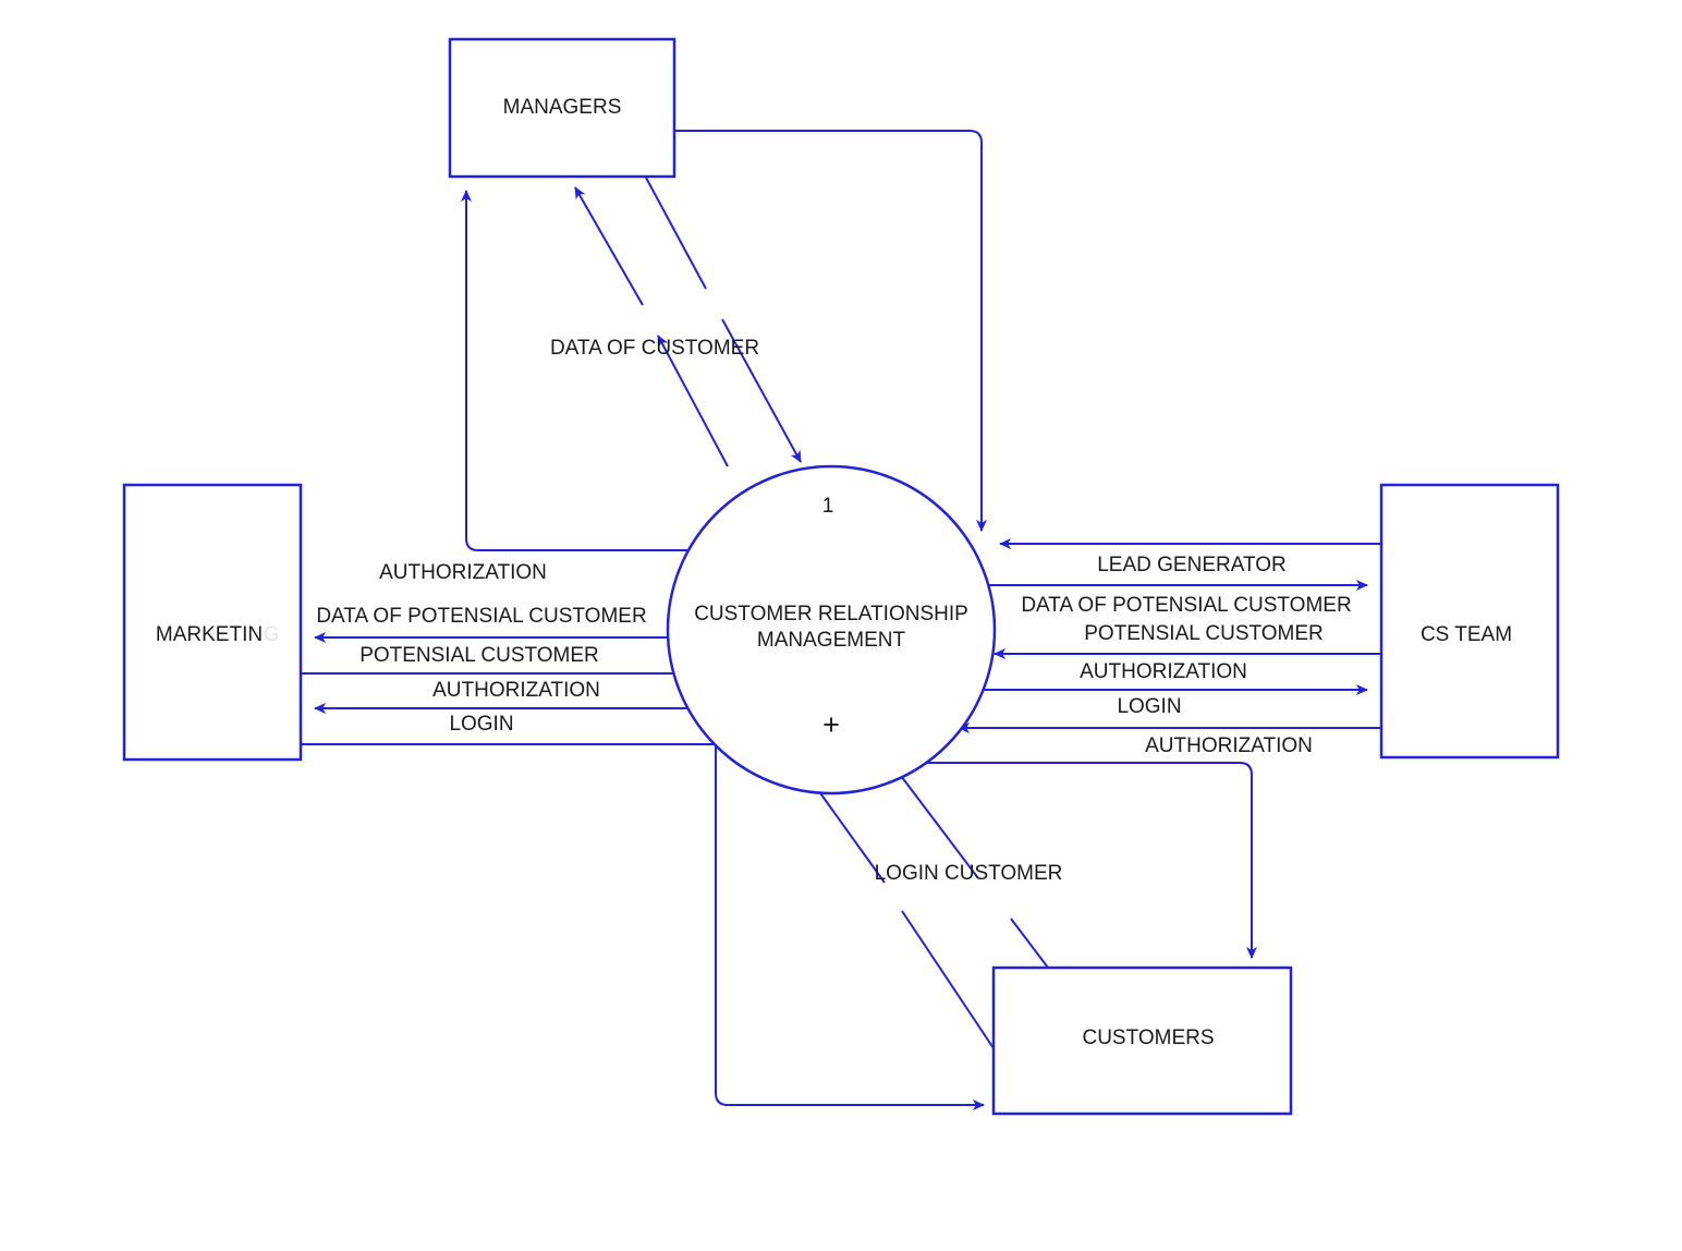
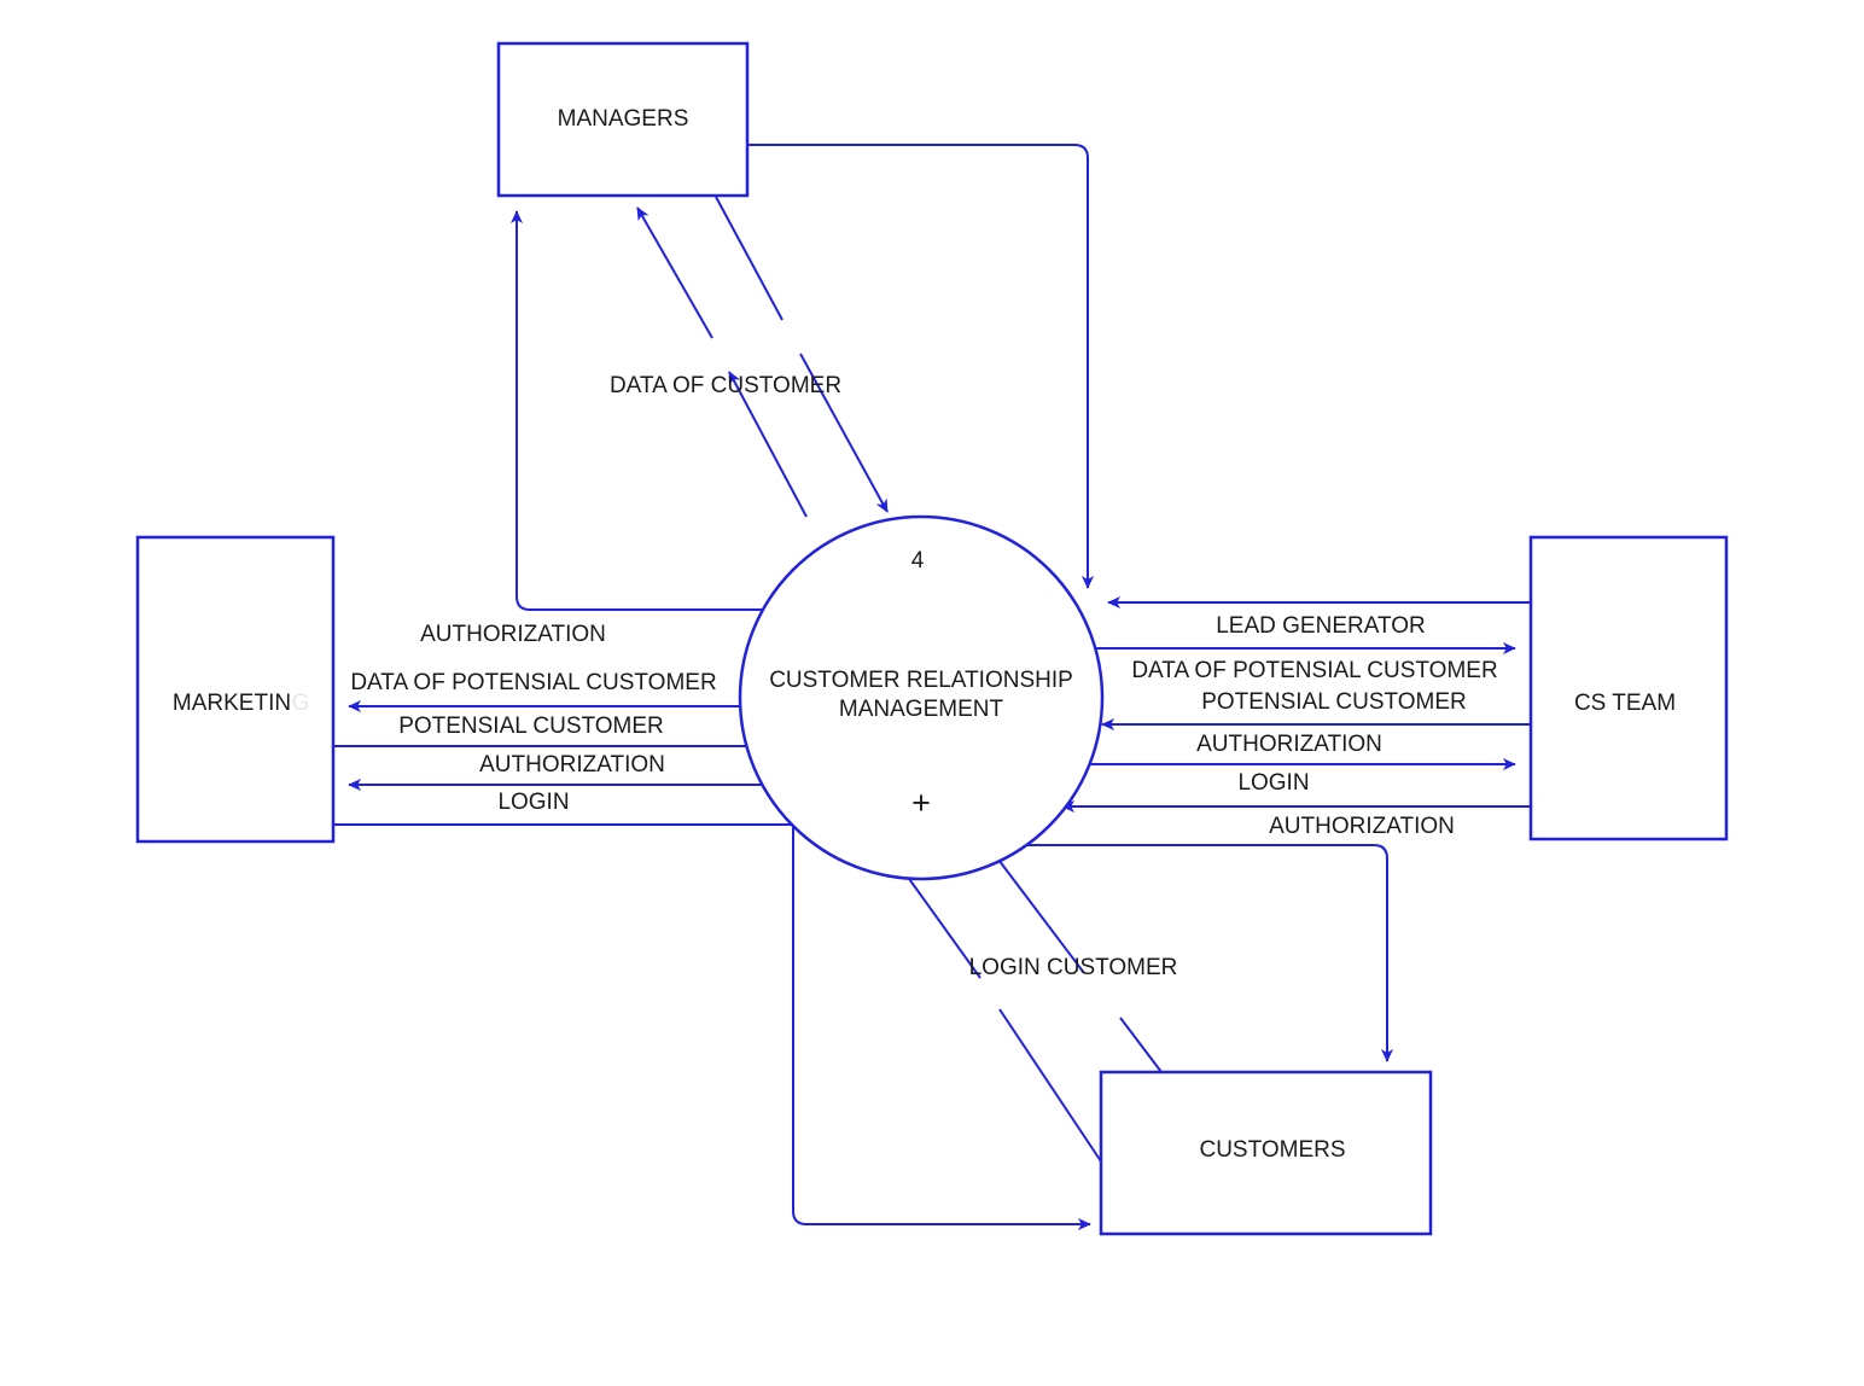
  MANAGERS
  MARKETIN
  G
  CS TEAM
  CUSTOMERS
- 1
+ 4
  CUSTOMER RELATIONSHIP
  MANAGEMENT
  +
  DATA OF CUSTOMER
  AUTHORIZATION
  DATA OF POTENSIAL CUSTOMER
  POTENSIAL CUSTOMER
  AUTHORIZATION
  LOGIN
  LEAD GENERATOR
  DATA OF POTENSIAL CUSTOMER
  POTENSIAL CUSTOMER
  AUTHORIZATION
  LOGIN
  AUTHORIZATION
  LOGIN CUSTOMER
